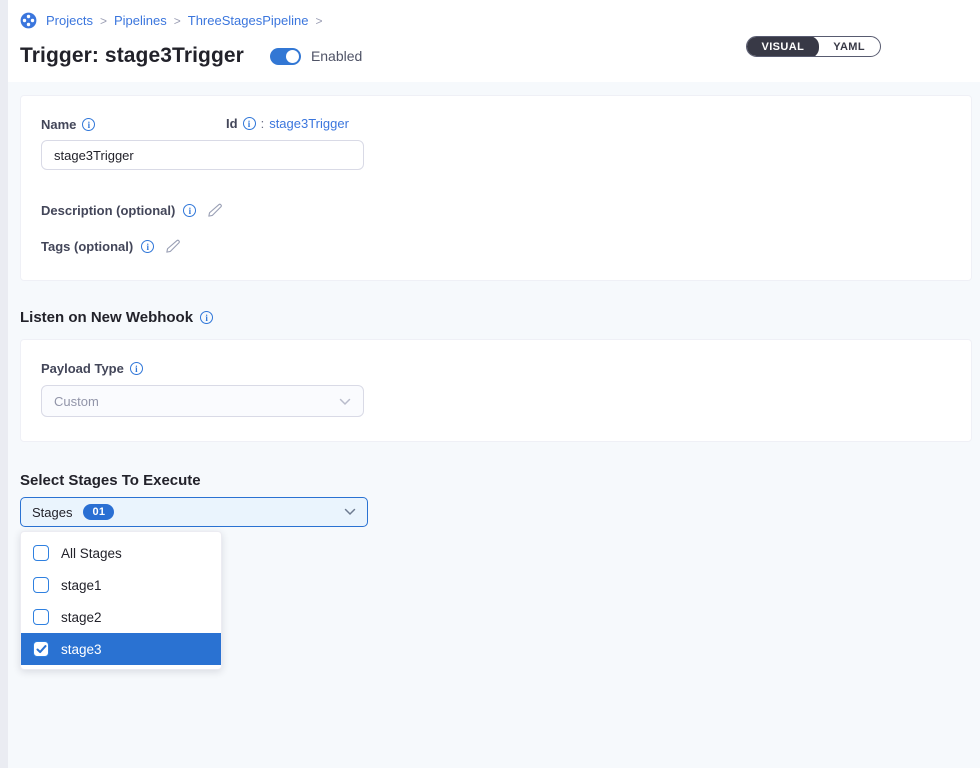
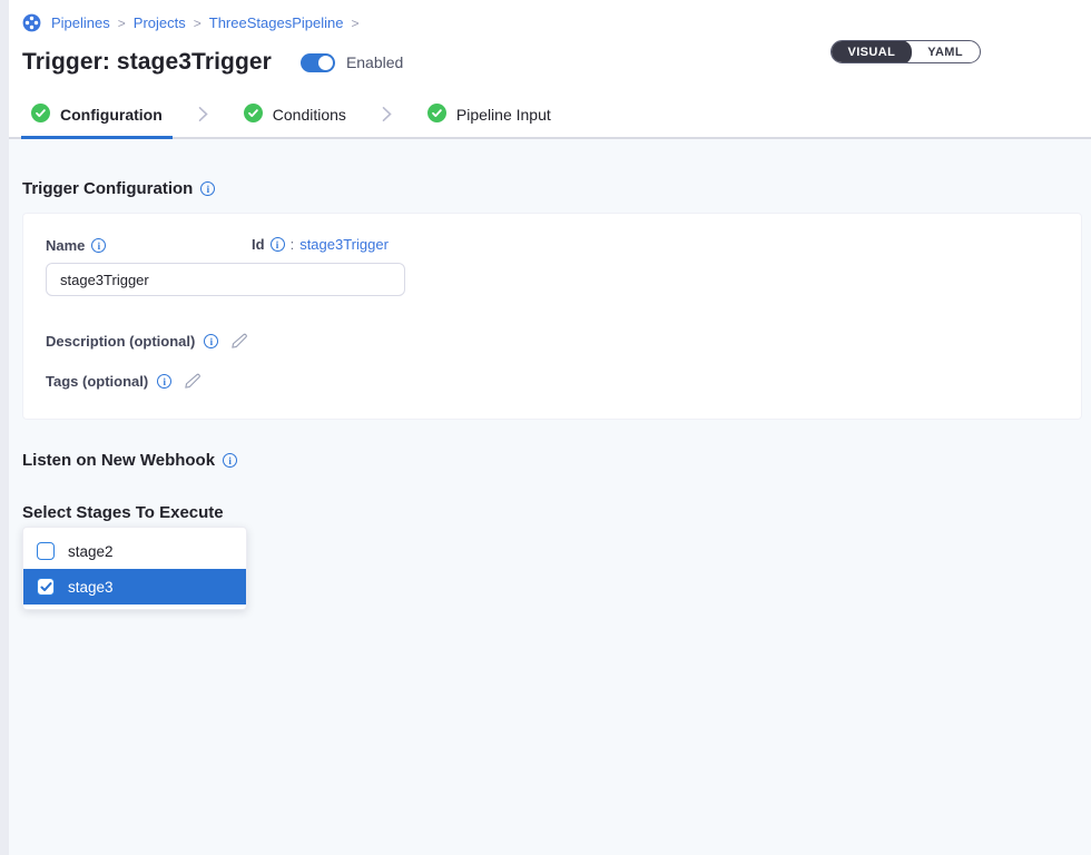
- Projects
+ Pipelines
  >
- Pipelines
+ Projects
  >
  ThreeStagesPipeline
  >
  Trigger: stage3Trigger
  Enabled
  VISUAL
  YAML
+ Configuration
+ Conditions
+ Pipeline Input
+ Trigger Configuration
  Name
  Id
  :
  stage3Trigger
  stage3Trigger
  Description (optional)
  Tags (optional)
  Listen on New Webhook
- Payload Type
- Custom
  Select Stages To Execute
- Stages
- 01
- All Stages
- stage1
  stage2
  stage3
